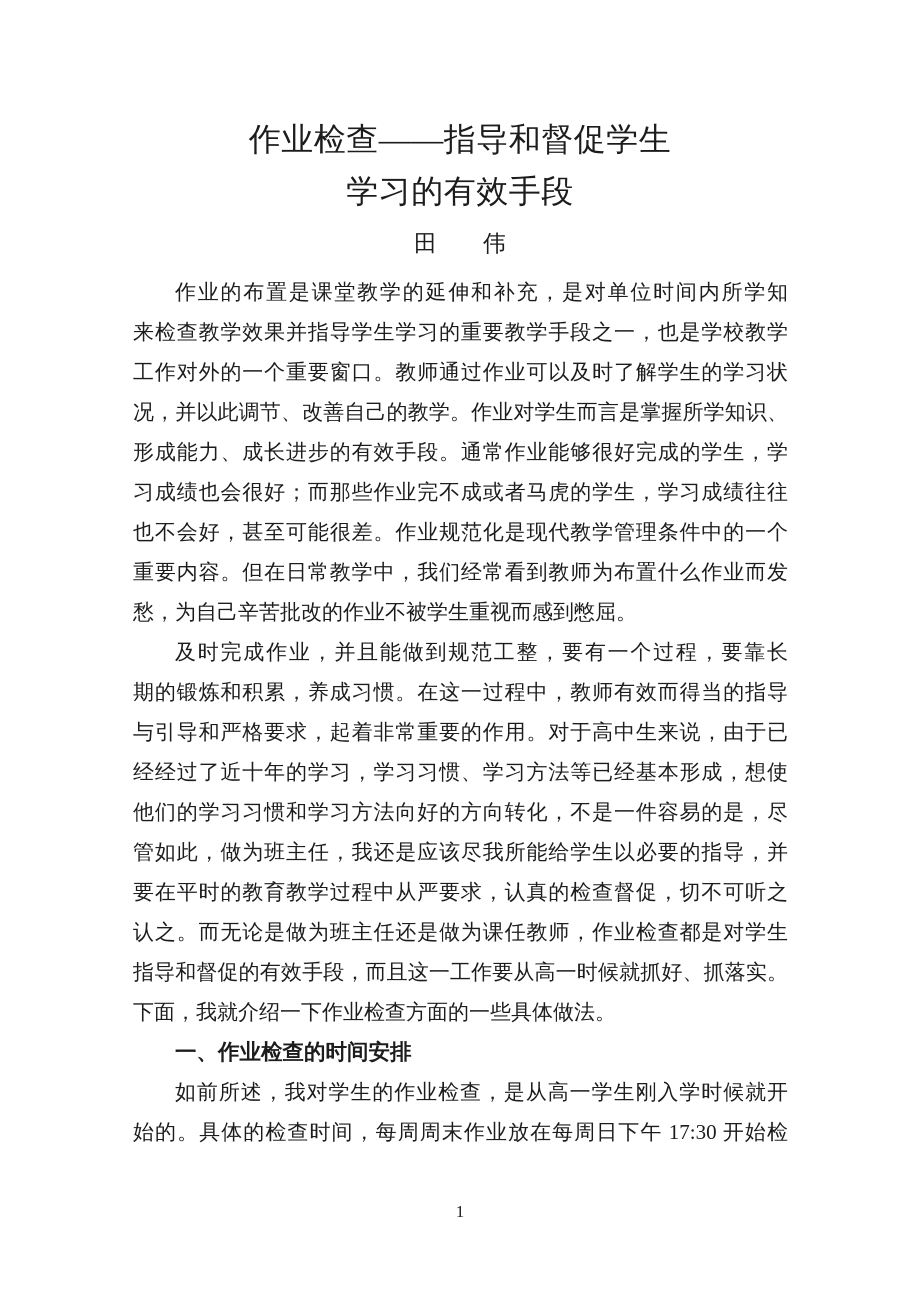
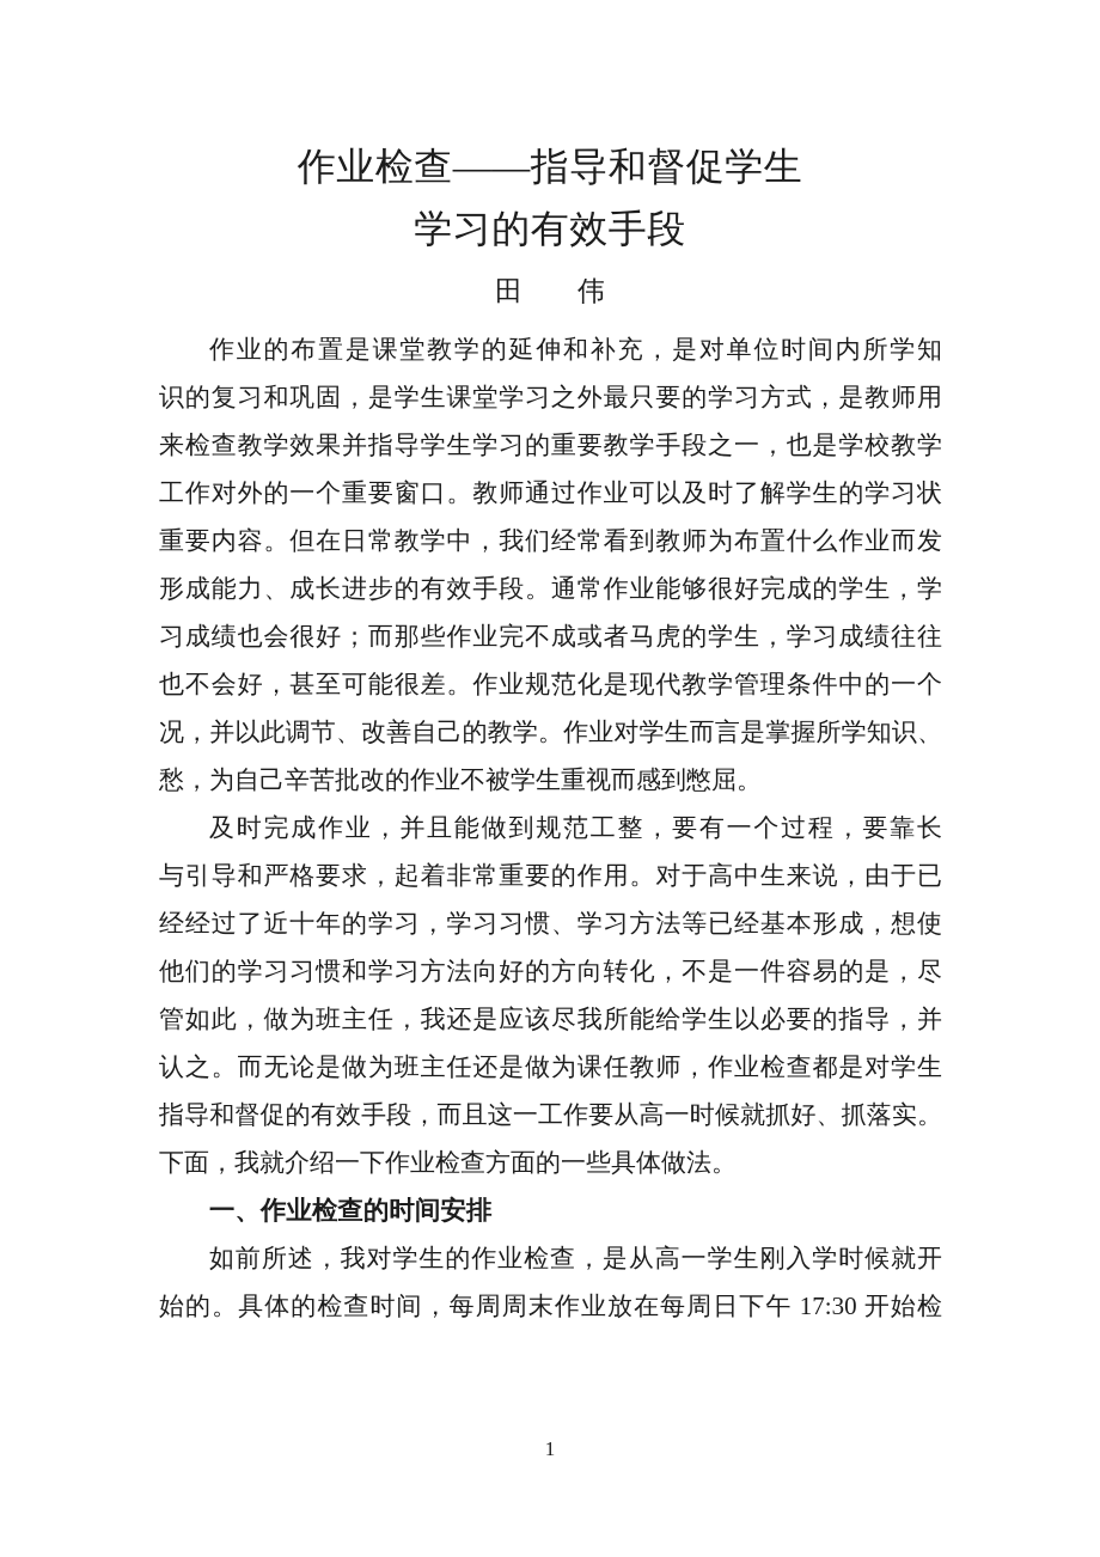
  作业检查——指导和督促学生
  学习的有效手段
  田 伟
  作业的布置是课堂教学的延伸和补充，是对单位时间内所学知
+ 识的复习和巩固，是学生课堂学习之外最只要的学习方式，是教师用
  来检查教学效果并指导学生学习的重要教学手段之一，也是学校教学
  工作对外的一个重要窗口。教师通过作业可以及时了解学生的学习状
- 况，并以此调节、改善自己的教学。作业对学生而言是掌握所学知识、
+ 重要内容。但在日常教学中，我们经常看到教师为布置什么作业而发
  形成能力、成长进步的有效手段。通常作业能够很好完成的学生，学
  习成绩也会很好；而那些作业完不成或者马虎的学生，学习成绩往往
  也不会好，甚至可能很差。作业规范化是现代教学管理条件中的一个
- 重要内容。但在日常教学中，我们经常看到教师为布置什么作业而发
+ 况，并以此调节、改善自己的教学。作业对学生而言是掌握所学知识、
  愁，为自己辛苦批改的作业不被学生重视而感到憋屈。
  及时完成作业，并且能做到规范工整，要有一个过程，要靠长
- 期的锻炼和积累，养成习惯。在这一过程中，教师有效而得当的指导
  与引导和严格要求，起着非常重要的作用。对于高中生来说，由于已
  经经过了近十年的学习，学习习惯、学习方法等已经基本形成，想使
  他们的学习习惯和学习方法向好的方向转化，不是一件容易的是，尽
  管如此，做为班主任，我还是应该尽我所能给学生以必要的指导，并
- 要在平时的教育教学过程中从严要求，认真的检查督促，切不可听之
  认之。而无论是做为班主任还是做为课任教师，作业检查都是对学生
  指导和督促的有效手段，而且这一工作要从高一时候就抓好、抓落实。
  下面，我就介绍一下作业检查方面的一些具体做法。
  一、作业检查的时间安排
  如前所述，我对学生的作业检查，是从高一学生刚入学时候就开
  始的。具体的检查时间，每周周末作业放在每周日下午 17:30 开始检
  1
